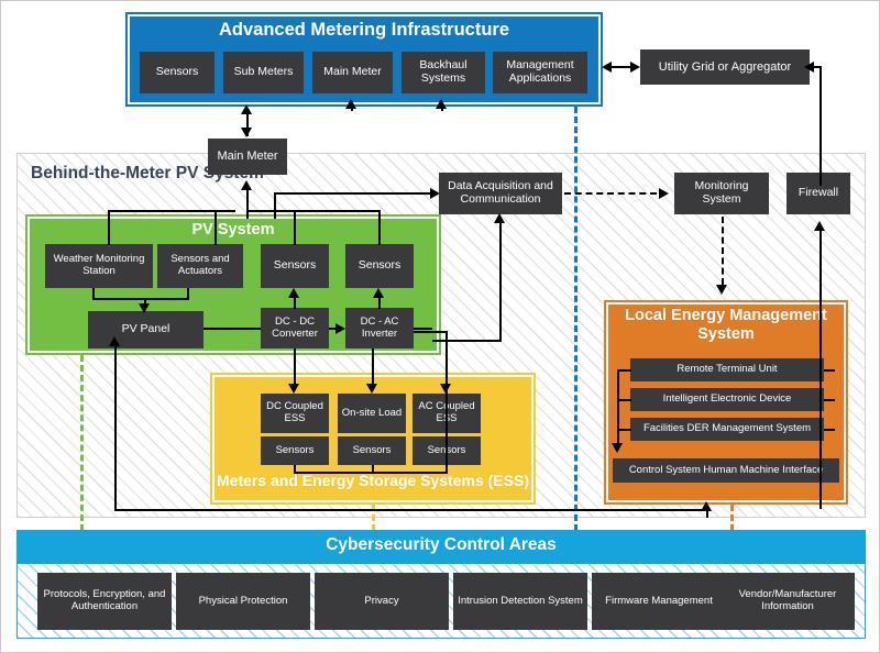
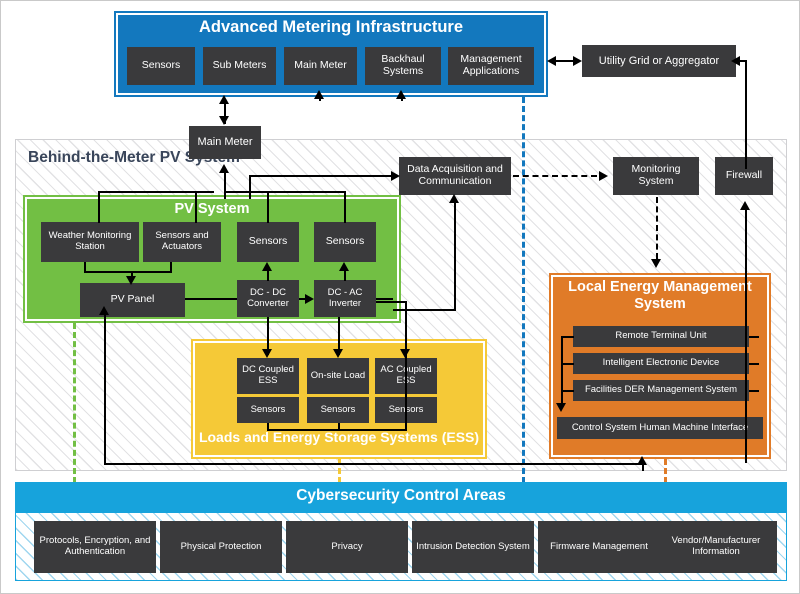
  Behind-the-Meter PV
  Advanced Metering Infrastructure
  Sensors
  Sub Meters
  Main Meter
  Backhaul Systems
  Management Applications
  Utility Grid or Aggregator
  Main Meter
  Data Acquisition and Communication
  Monitoring System
  Firewall
  PV System
  Weather Monitoring Station
  Sensors and Actuators
  Sensors
  Sensors
  PV Panel
  DC - DC Converter
  DC - AC Inverter
- Meters and Energy Storage Systems (ESS)
+ Loads and Energy Storage Systems (ESS)
  DC Coupled ESS
  On-site Load
  AC Cupled ES
  Sensors
  Sensors
  Sensors
  Local Energy Management System
  Remote Terminal Unit
  Intelligent Electronic Device
  Facilities DER Management System
  Control System Human Machine Interfac
  Cybersecurity Control Areas
  Protocols, Encryption, and Authentication
  Physical Protection
  Privacy
  Intrusion Detection System
  Firmware Management
  Vendor/Manufacturer Information
